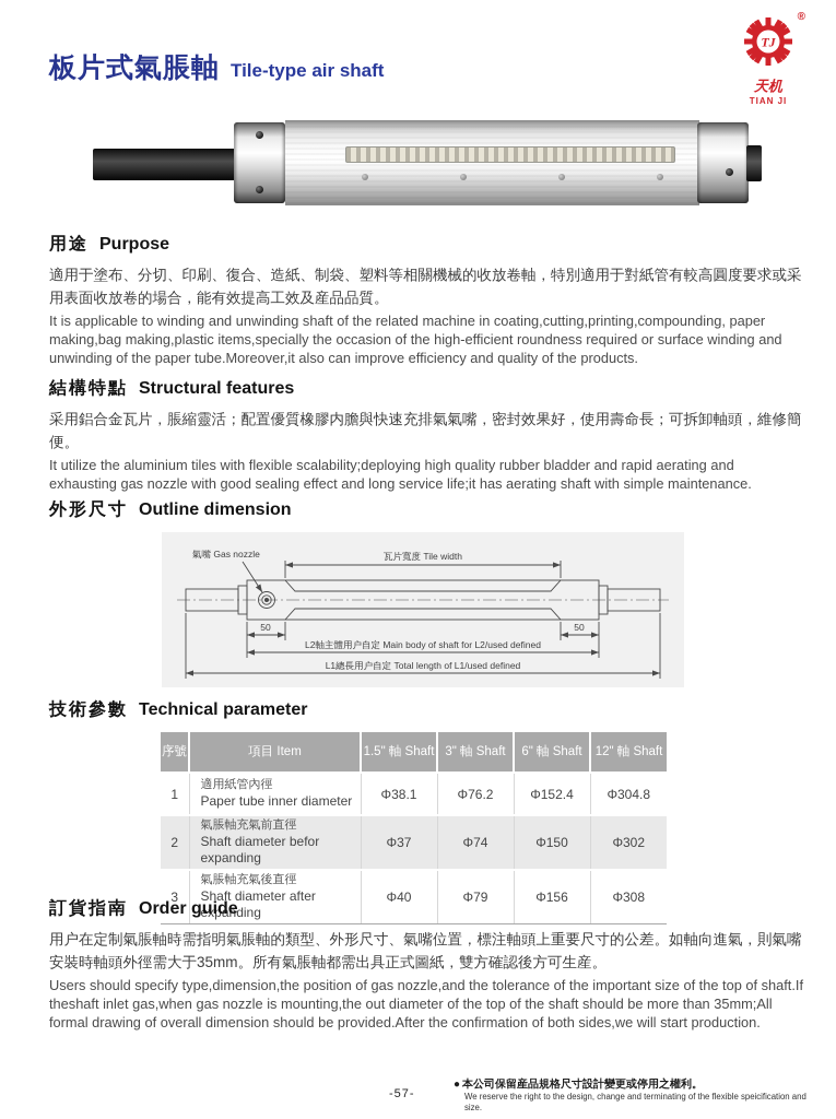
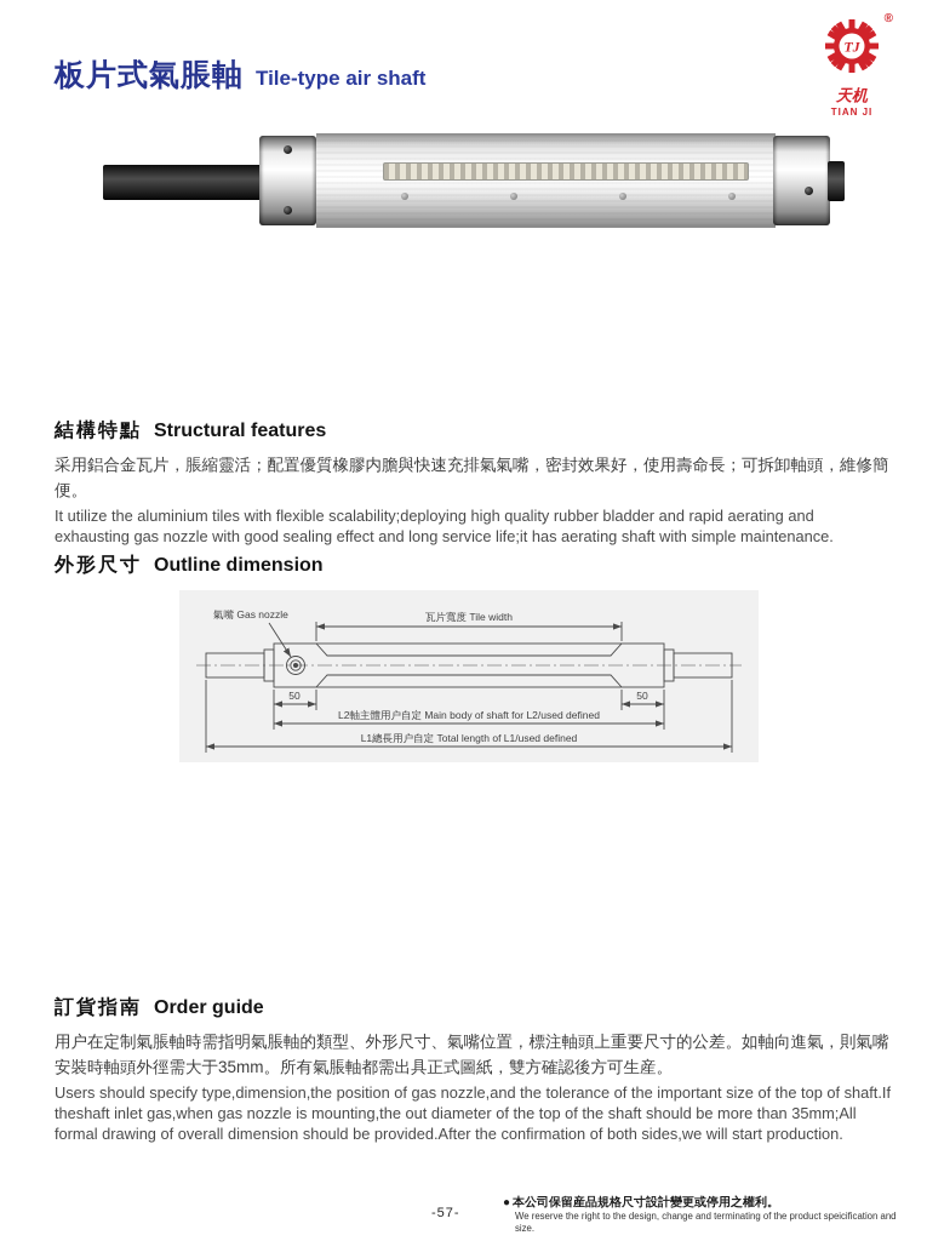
  板片式氣脹軸 Tile-type air shaft
  ®
  TJ
  天机
  TIAN JI
- 用途 Purpose
- 適用于塗布、分切、印刷、復合、造紙、制袋、塑料等相關機械的收放卷軸，特別適用于對紙管有較高圓度要求或采用表面收放卷的場合，能有效提高工效及産品品質。
- It is applicable to winding and unwinding shaft of the related machine in coating,cutting,printing,compounding, paper making,bag making,plastic items,specially the occasion of the high-efficient roundness required or surface winding and unwinding of the paper tube.Moreover,it also can improve efficiency and quality of the products.
  結構特點 Structural features
  采用鋁合金瓦片，脹縮靈活；配置優質橡膠内膽與快速充排氣氣嘴，密封效果好，使用壽命長；可拆卸軸頭，維修簡便。
  It utilize the aluminium tiles with flexible scalability;deploying high quality rubber bladder and rapid aerating and exhausting gas nozzle with good sealing effect and long service life;it has aerating shaft with simple maintenance.
  外形尺寸 Outline dimension
  氣嘴 Gas nozzle
  瓦片寬度 Tile width
  50
  50
  L2軸主體用户自定 Main body of shaft for L2/used defined
  L1總長用户自定 Total length of L1/used defined
- 技術參數 Technical parameter
- 序號	項目 Item	1.5" 軸 Shaft	3" 軸 Shaft	6" 軸 Shaft	12" 軸 Shaft
- 1	適用紙管內徑 Paper tube inner diameter	Φ38.1	Φ76.2	Φ152.4	Φ304.8
- 2	氣脹軸充氣前直徑 Shaft diameter befor expanding	Φ37	Φ74	Φ150	Φ302
- 3	氣脹軸充氣後直徑 Shaft diameter after expanding	Φ40	Φ79	Φ156	Φ308
  訂貨指南 Order guide
  用户在定制氣脹軸時需指明氣脹軸的類型、外形尺寸、氣嘴位置，標注軸頭上重要尺寸的公差。如軸向進氣，則氣嘴安裝時軸頭外徑需大于35mm。所有氣脹軸都需出具正式圖紙，雙方確認後方可生産。
  Users should specify type,dimension,the position of gas nozzle,and the tolerance of the important size of the top of shaft.If theshaft inlet gas,when gas nozzle is mounting,the out diameter of the top of the shaft should be more than 35mm;All formal drawing of overall dimension should be provided.After the confirmation of both sides,we will start production.
  -57-
  ● 本公司保留産品規格尺寸設計變更或停用之權利。
- We reserve the right to the design, change and terminating of the flexible speicification and size.
+ We reserve the right to the design, change and terminating of the product speicification and size.
